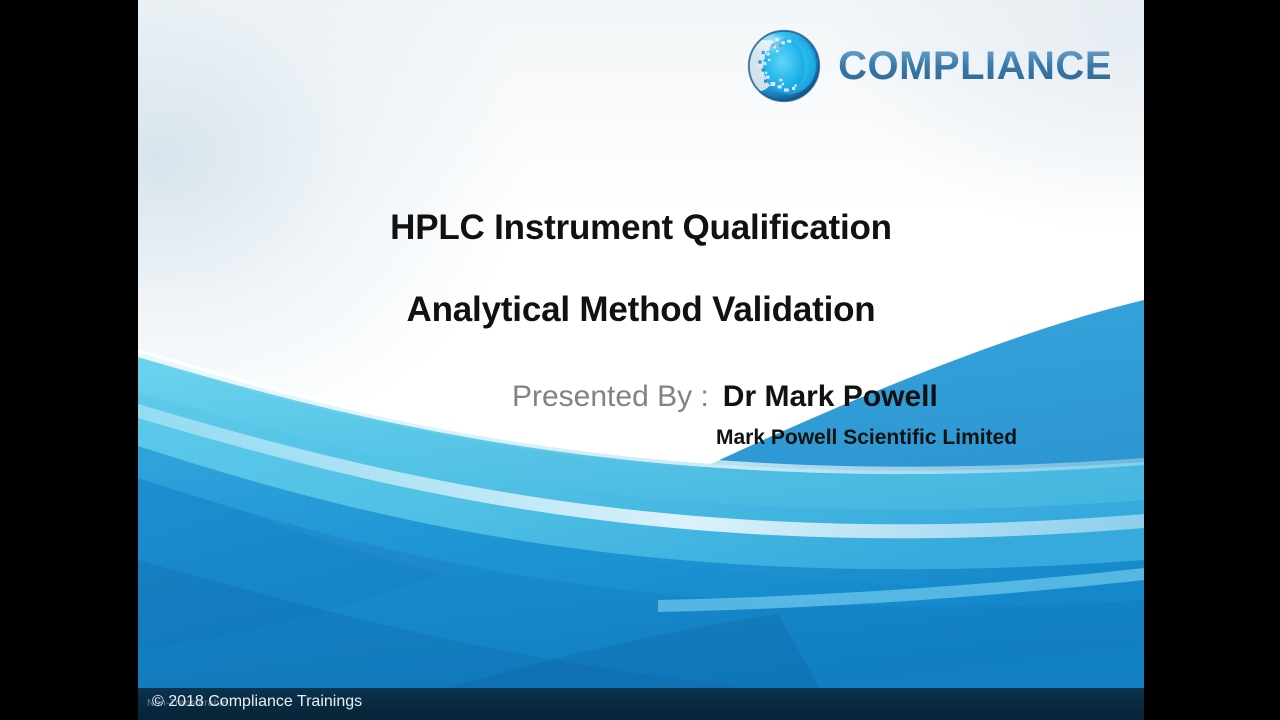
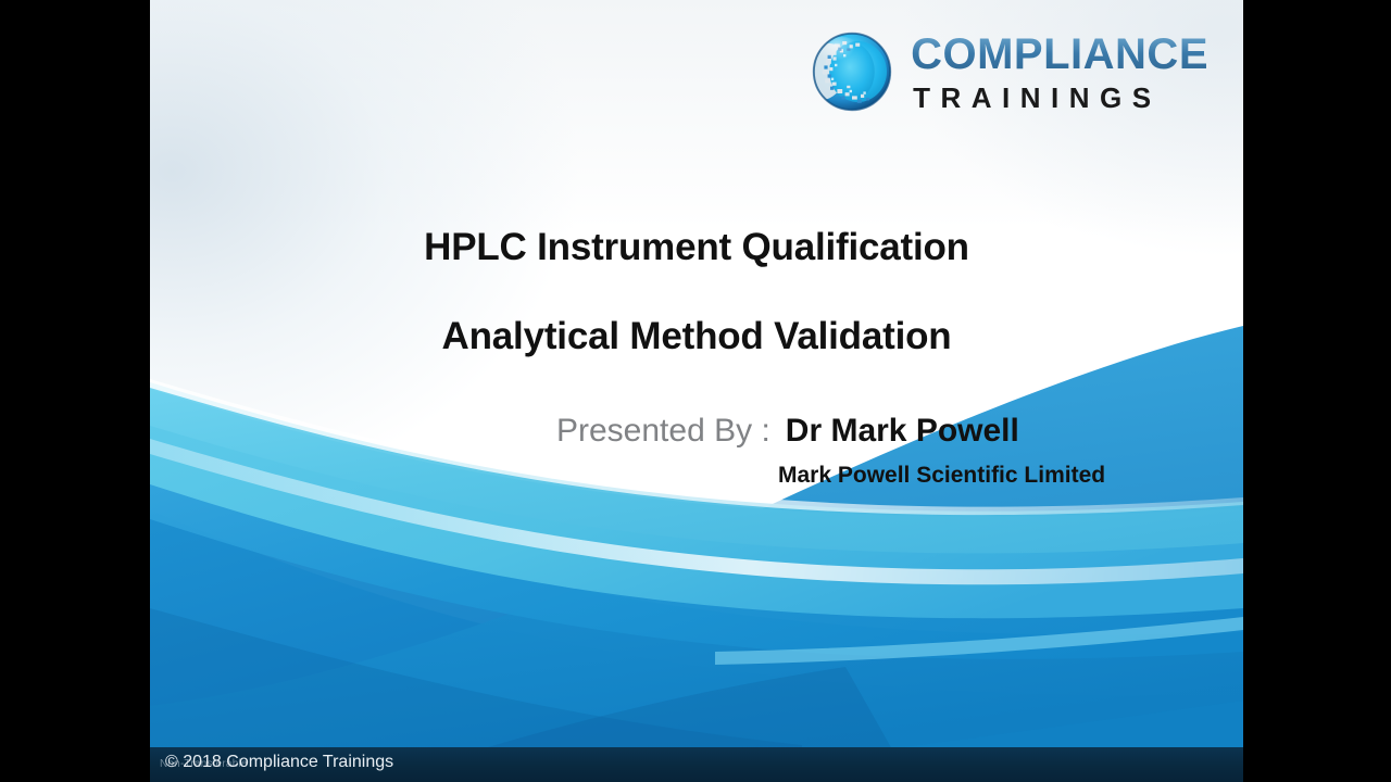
  COMPLIANCE
+ TRAININGS
  HPLC Instrument Qualification
  Analytical Method Validation
  Presented By :
  Dr Mark Powell
  Mark Powell Scientific Limited
  Non-Transferable
  © 2018 Compliance Trainings
